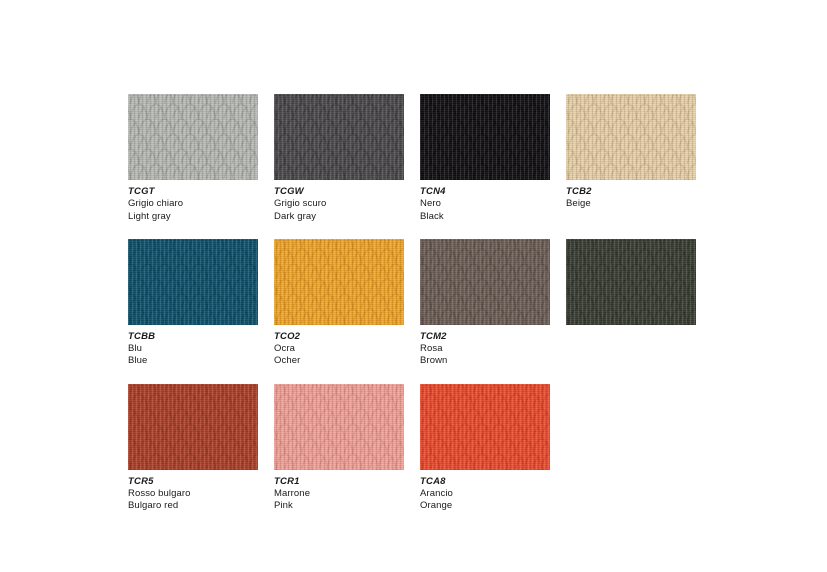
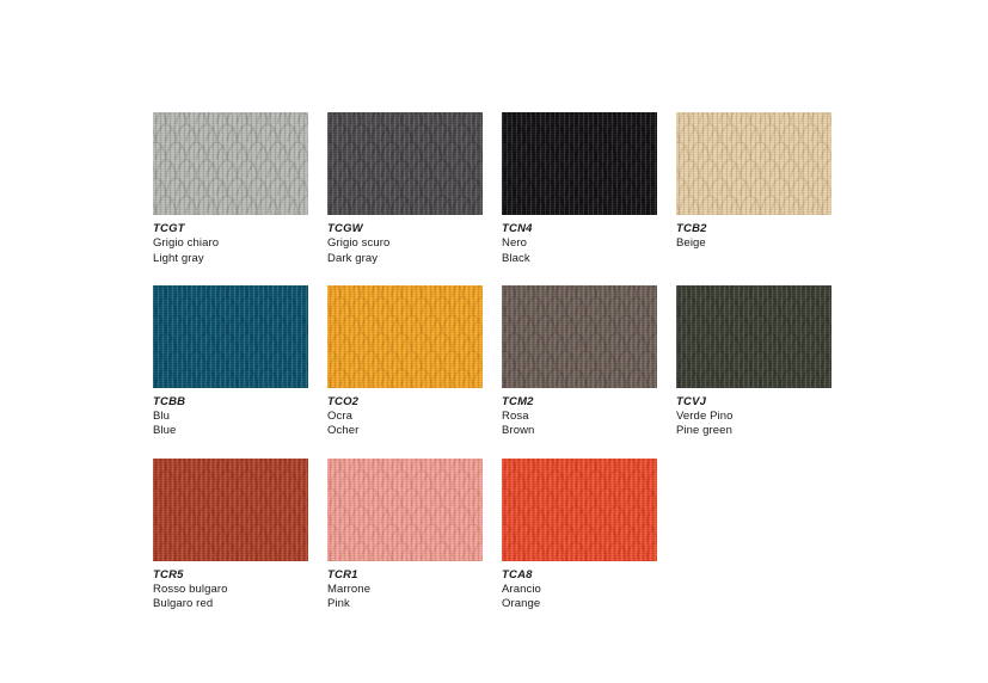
  TCGT
  Grigio chiaro
  Light gray
  TCGW
  Grigio scuro
  Dark gray
  TCN4
  Nero
  Black
  TCB2
  Beige
  TCBB
  Blu
  Blue
  TCO2
  Ocra
  Ocher
  TCM2
  Rosa
  Brown
+ TCVJ
+ Verde Pino
+ Pine green
  TCR5
  Rosso bulgaro
  Bulgaro red
  TCR1
  Marrone
  Pink
  TCA8
  Arancio
  Orange
